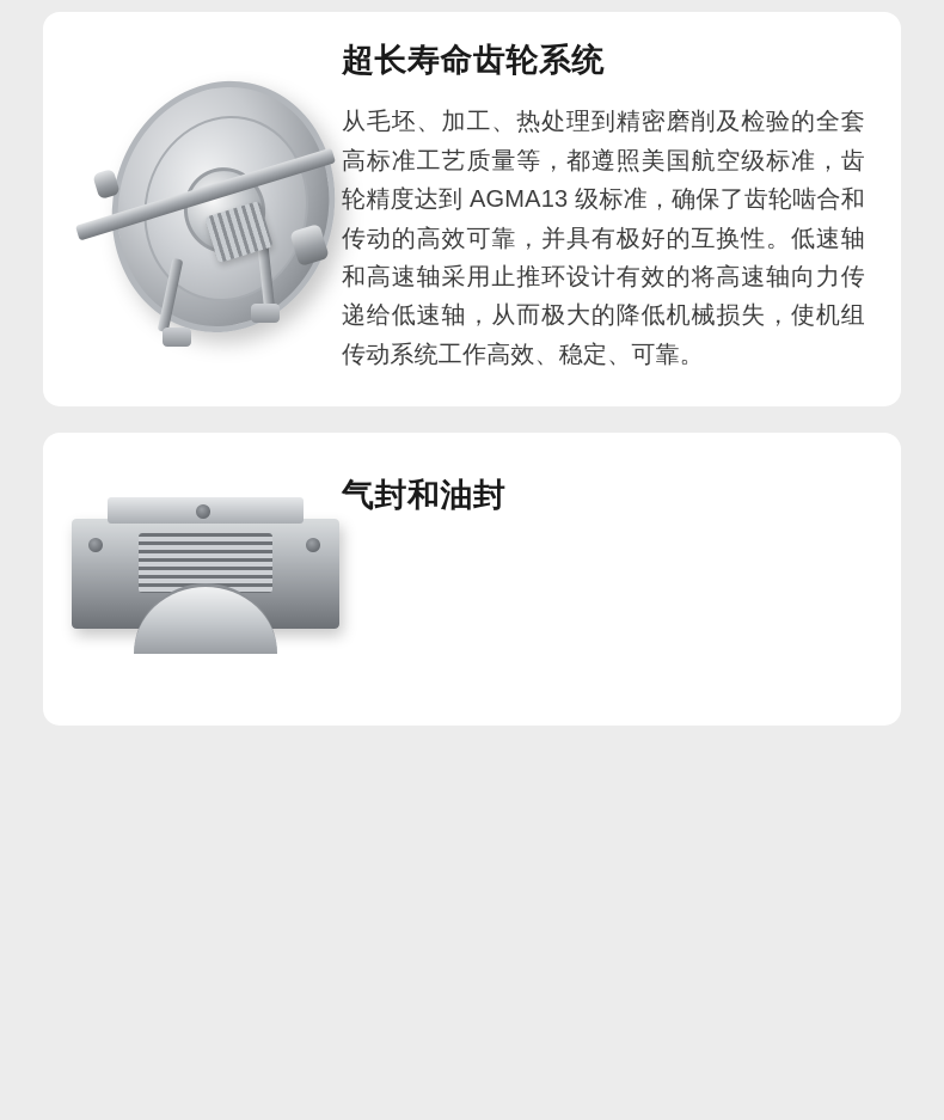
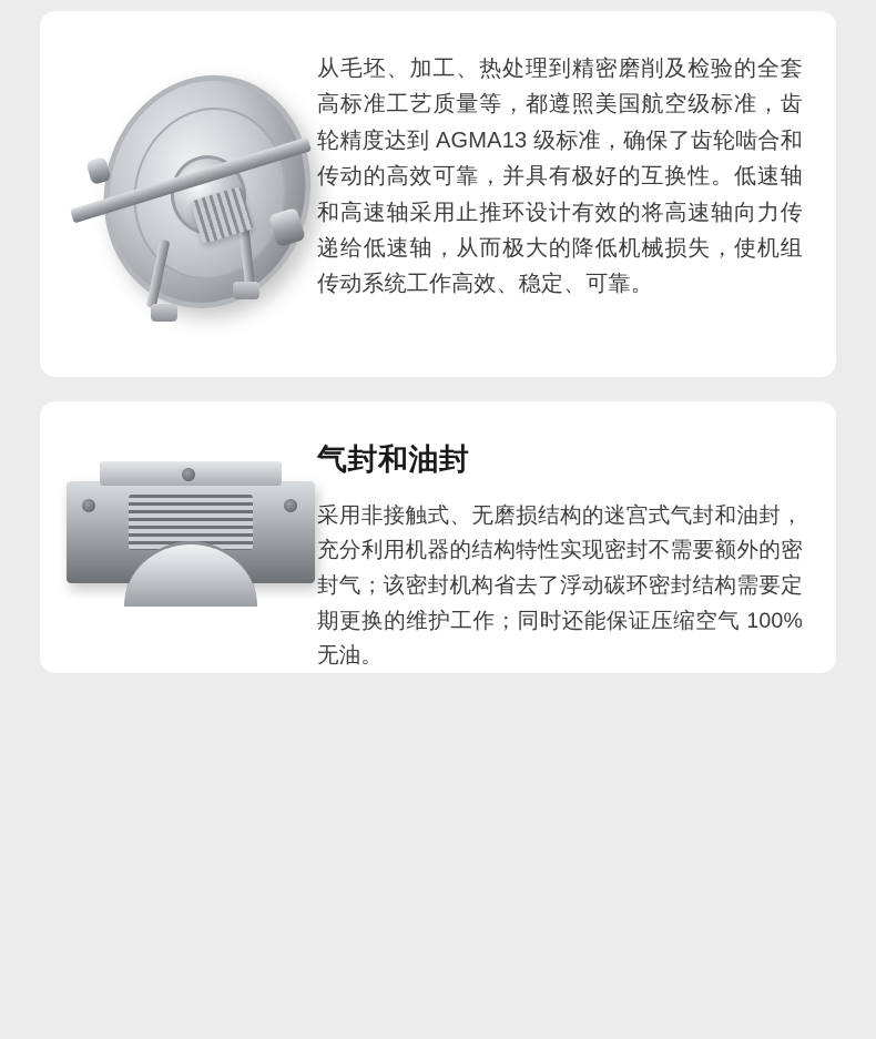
- 超长寿命齿轮系统
  从毛坯、加工、热处理到精密磨削及检验的全套高标准工艺质量等，都遵照美国航空级标准，齿轮精度达到 AGMA13 级标准，确保了齿轮啮合和传动的高效可靠，并具有极好的互换性。低速轴和高速轴采用止推环设计有效的将高速轴向力传递给低速轴，从而极大的降低机械损失，使机组传动系统工作高效、稳定、可靠。
  气封和油封
+ 采用非接触式、无磨损结构的迷宫式气封和油封，充分利用机器的结构特性实现密封不需要额外的密封气；该密封机构省去了浮动碳环密封结构需要定期更换的维护工作；同时还能保证压缩空气 100% 无油。
